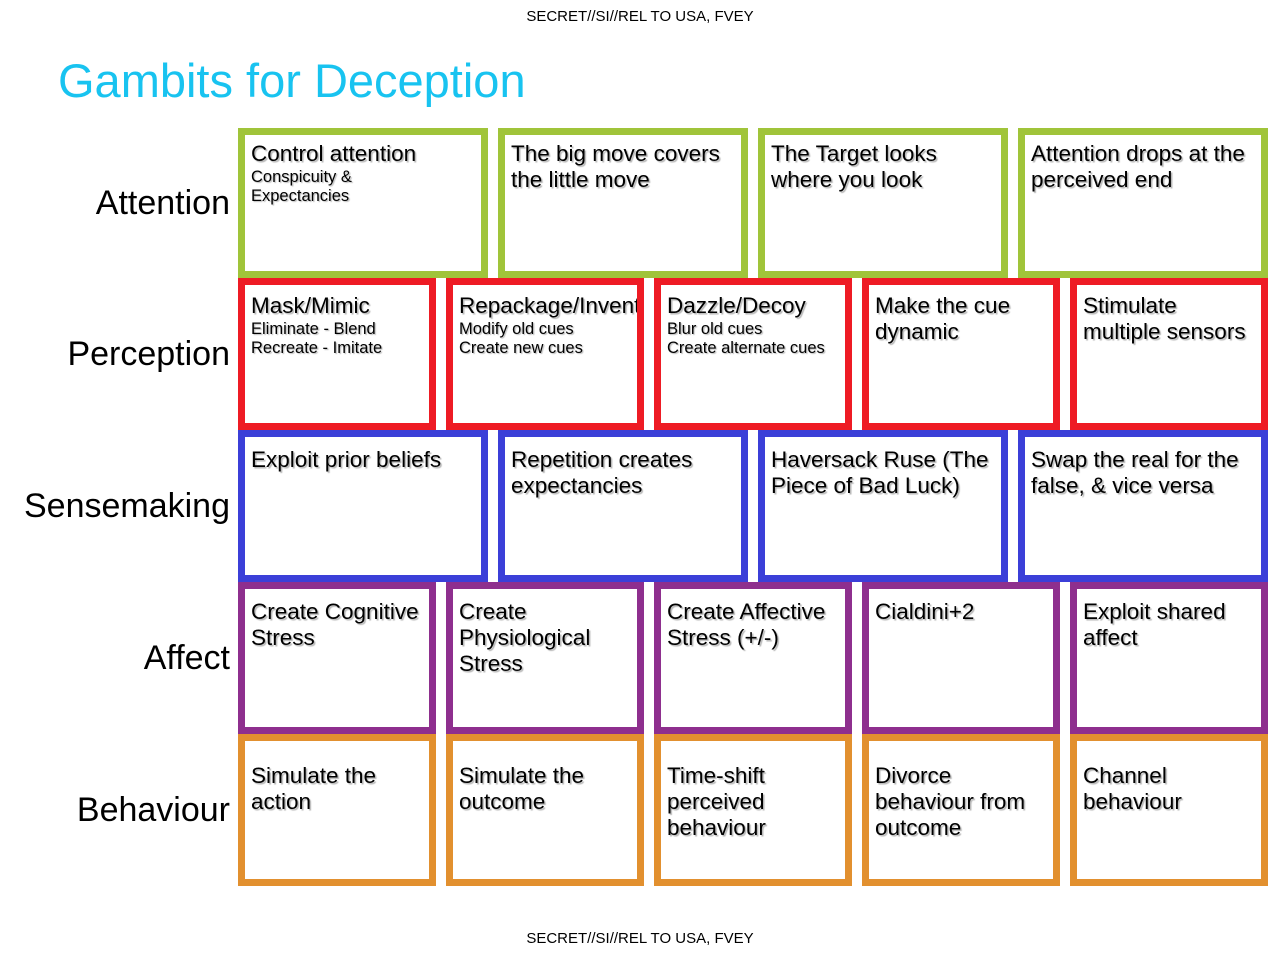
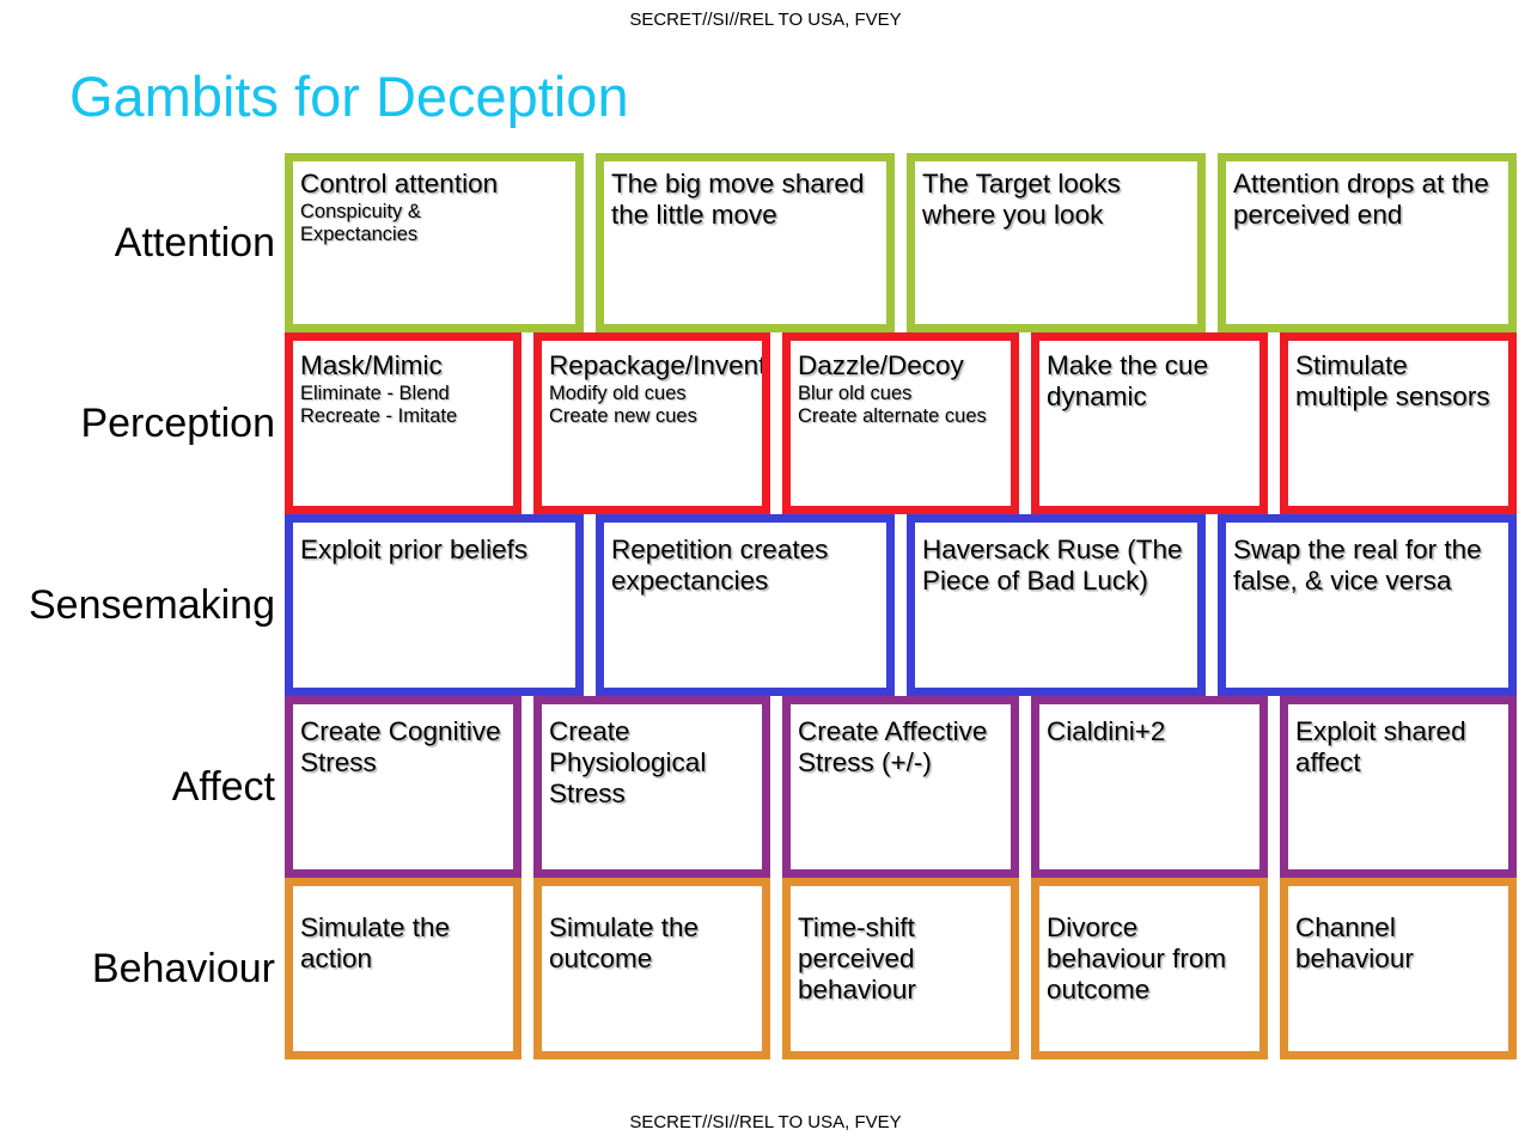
  SECRET//SI//REL TO USA, FVEY
  Gambits for Deception
  Attention
  Control attention
  Conspicuity &
  Expectancies
- The big move covers the little move
+ The big move shared the little move
  The Target looks where you look
  Attention drops at the perceived end
  Perception
  Mask/Mimic
  Eliminate - Blend
  Recreate - Imitate
  Repackage/Inven
  Modify old cues
  Create new cues
  Dazzle/Decoy
  Blur old cues
  Create alternate cues
  Make the cue dynamic
  Stimulate multiple sensors
  Sensemaking
  Exploit prior beliefs
  Repetition creates expectancies
  Haversack Ruse (The Piece of Bad Luck)
  Swap the real for the false, & vice versa
  Affect
  Create Cognitive Stress
  Create Physiological Stress
  Create Affective Stress (+/-)
  Cialdini+2
  Exploit shared affect
  Behaviour
  Simulate the action
  Simulate the outcome
  Time-shift perceived behaviour
  Divorce behaviour from outcome
  Channel behaviour
  SECRET//SI//REL TO USA, FVEY
